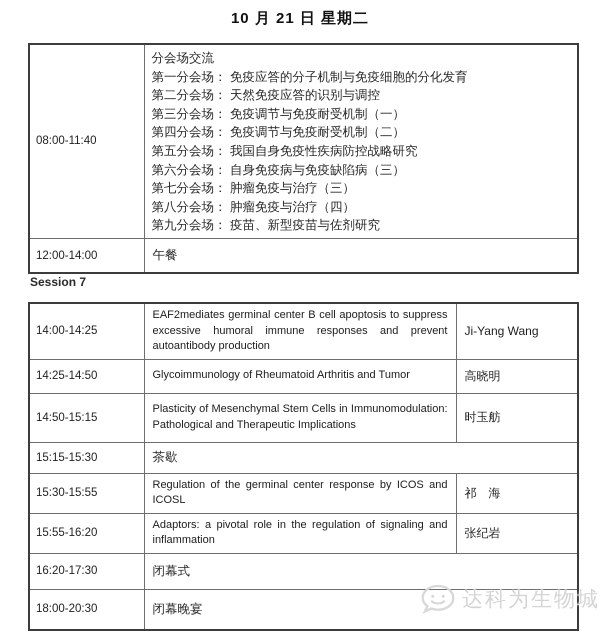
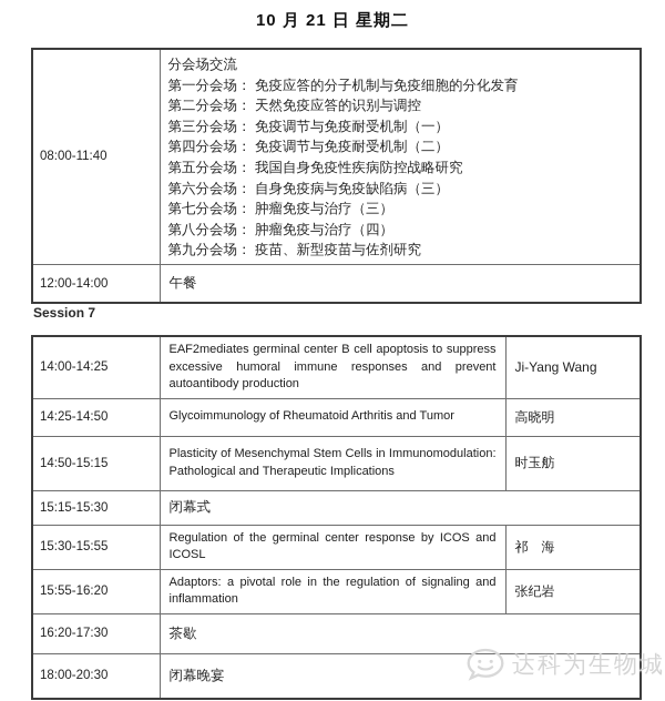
  10 月 21 日 星期二
  08:00-11:40	分会场交流 第一分会场： 免疫应答的分子机制与免疫细胞的分化发育 第二分会场： 天然免疫应答的识别与调控 第三分会场： 免疫调节与免疫耐受机制（一） 第四分会场： 免疫调节与免疫耐受机制（二） 第五分会场： 我国自身免疫性疾病防控战略研究 第六分会场： 自身免疫病与免疫缺陷病（三） 第七分会场： 肿瘤免疫与治疗（三） 第八分会场： 肿瘤免疫与治疗（四） 第九分会场： 疫苗、新型疫苗与佐剂研究
  12:00-14:00	午餐
  Session 7
  14:00-14:25	EAF2mediates germinal center B cell apoptosis to suppress excessive humoral immune responses and prevent autoantibody production	Ji-Yang Wang
  14:25-14:50	Glycoimmunology of Rheumatoid Arthritis and Tumor	高晓明
  14:50-15:15	Plasticity of Mesenchymal Stem Cells in Immunomodulation: Pathological and Therapeutic Implications	时玉舫
- 15:15-15:30	茶歇
+ 15:15-15:30	闭幕式
  15:30-15:55	Regulation of the germinal center response by ICOS and ICOSL	祁 海
  15:55-16:20	Adaptors: a pivotal role in the regulation of signaling and inflammation	张纪岩
- 16:20-17:30	闭幕式
+ 16:20-17:30	茶歇
  18:00-20:30	闭幕晚宴
  达科为生物城
